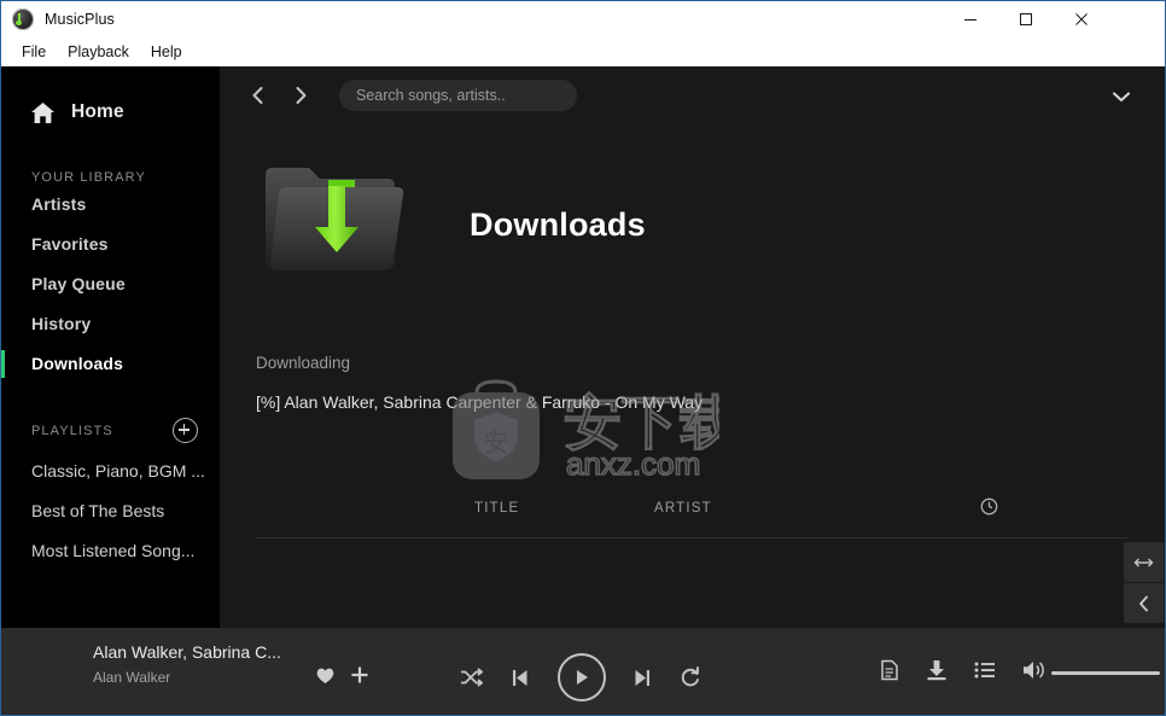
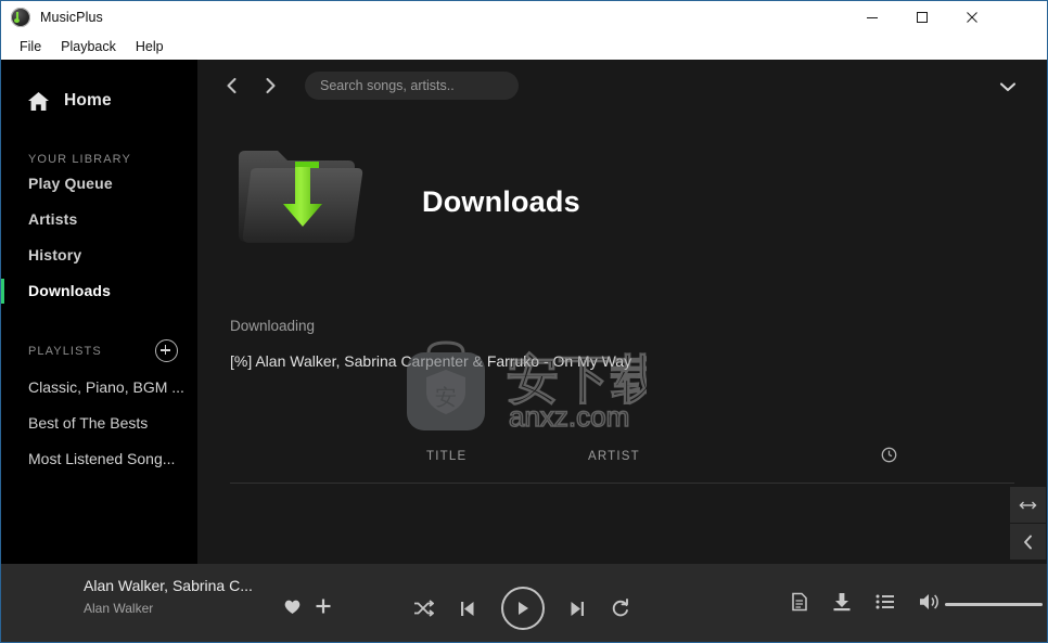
  MusicPlus
  File
  Playback
  Help
  Home
  YOUR LIBRARY
- Artists
+ Play Queue
- Favorites
- Play Queue
+ Artists
  History
  Downloads
  PLAYLISTS
  Classic, Piano, BGM ...
  Best of The Bests
  Most Listened Song...
  Search songs, artists..
  Downloads
  Downloading
  [%] Alan Walker, Sabrina Carpenter & Farruko - On My Way
  TITLE
  ARTIST
  安下载
  anxz.com
  Alan Walker, Sabrina C...
  Alan Walker
